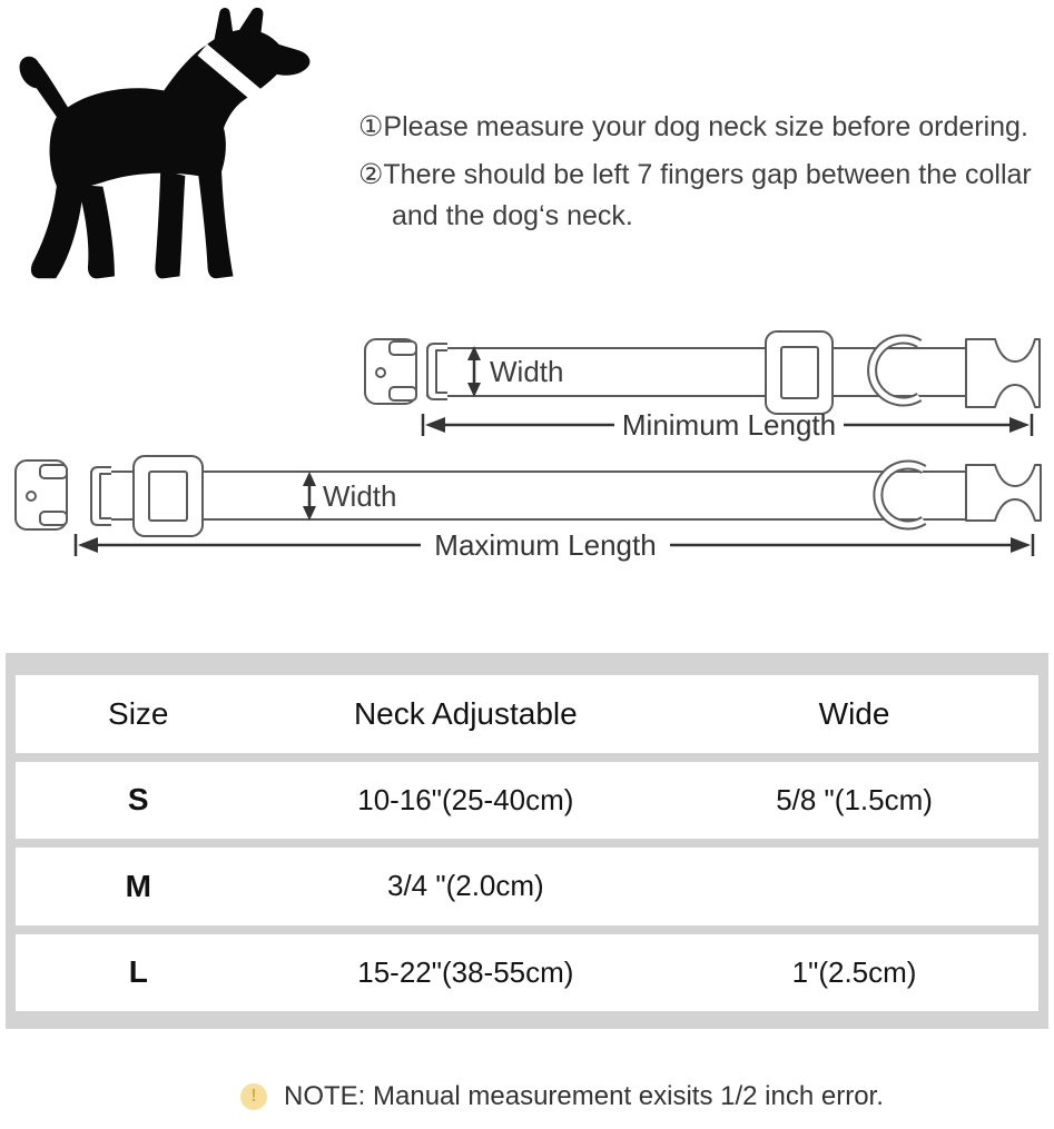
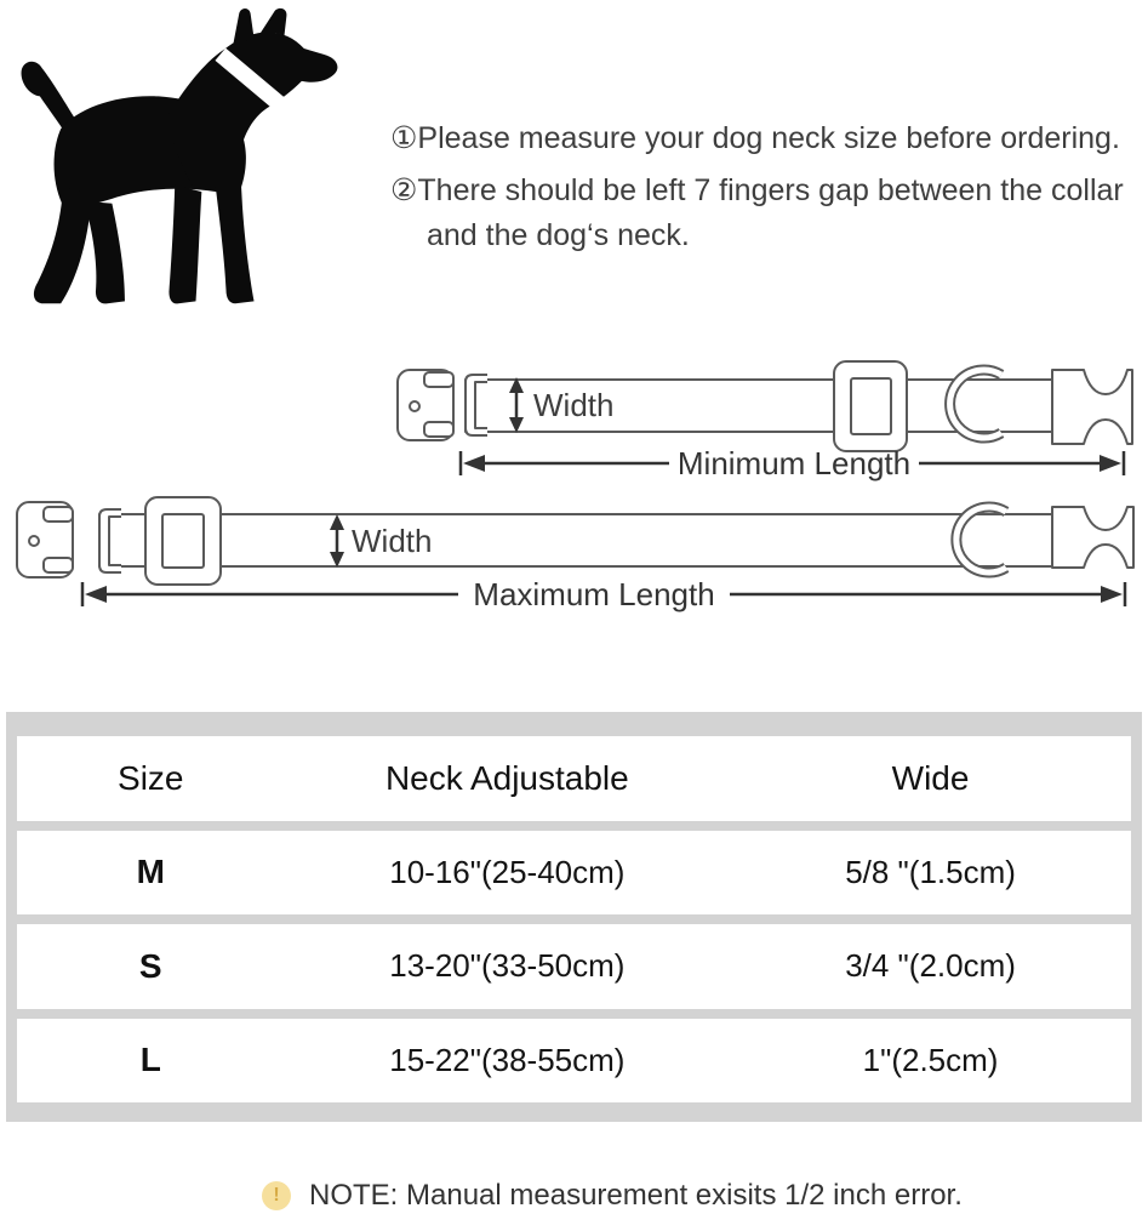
  ①Please measure your dog neck size before ordering.
  ②There should be left 7 fingers gap between the collar and the dog‘s neck.
  Width
  Minimum Length
  Width
  Maximum Length
  Size
  Neck Adjustable
  Wide
- S
+ M
  10-16"(25-40cm)
  5/8 "(1.5cm)
- M
+ S
+ 13-20"(33-50cm)
  3/4 "(2.0cm)
  L
  15-22"(38-55cm)
  1"(2.5cm)
  !
  NOTE: Manual measurement exisits 1/2 inch error.
